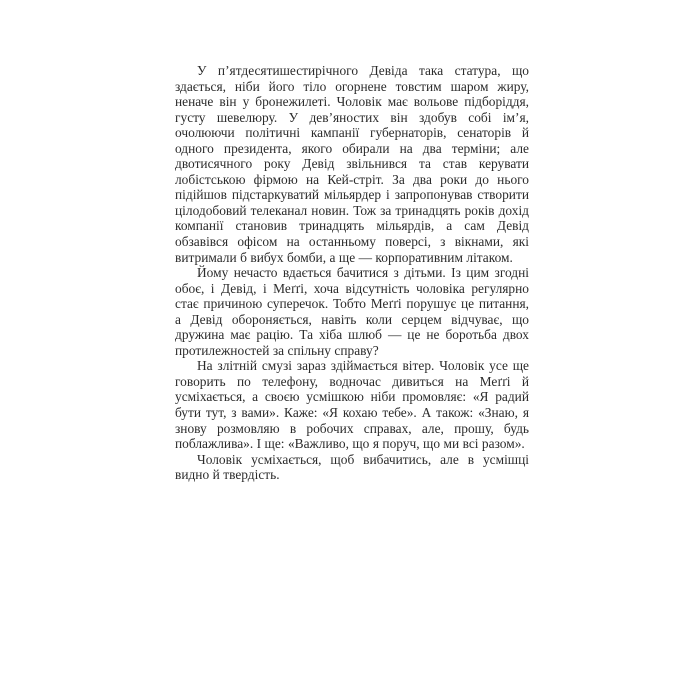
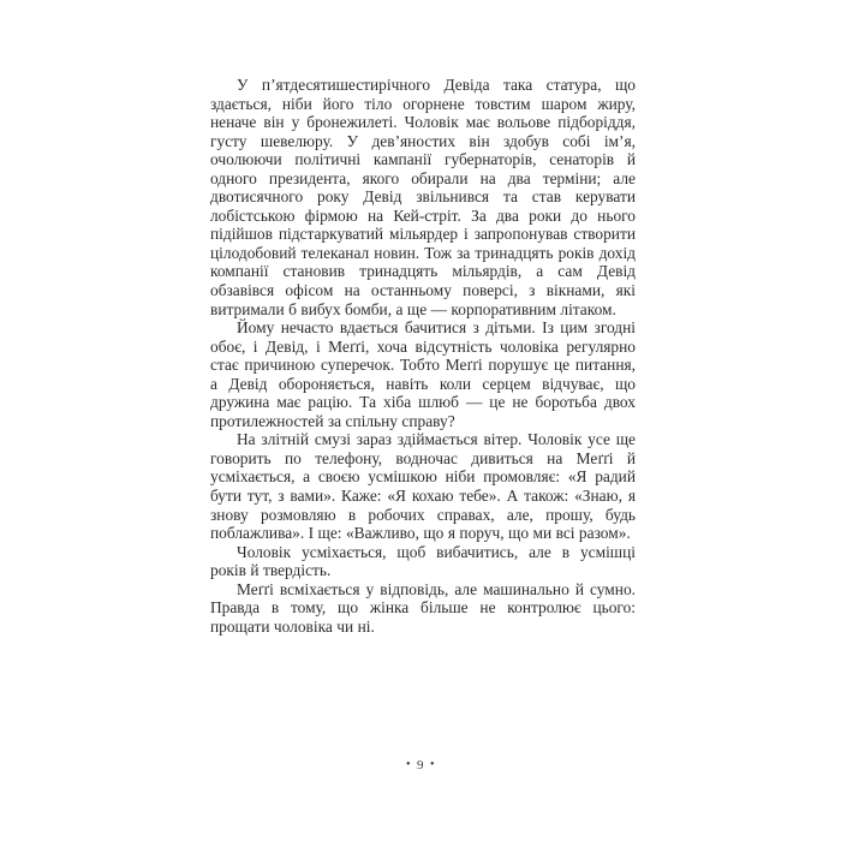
  У п’ятдесятишестирічного Девіда така статура, що здається, ніби його тіло огорнене товстим шаром жиру, неначе він у бронежилеті. Чоловік має вольове підборіддя, густу шевелюру. У дев’яностих він здобув собі ім’я, очолюючи політичні кампанії губернаторів, сенаторів й одного президента, якого обирали на два терміни; але двотисячного року Девід звільнився та став керувати лобістською фірмою на Кей-стріт. За два роки до нього підійшов підстаркуватий мільярдер і запропонував створити цілодобовий телеканал новин. Тож за тринадцять років дохід компанії становив тринадцять мільярдів, а сам Девід обзавівся офісом на останньому поверсі, з вікнами, які витримали б вибух бомби, а ще — корпоративним літаком.
  Йому нечасто вдається бачитися з дітьми. Із цим згодні обоє, і Девід, і Меґґі, хоча відсутність чоловіка регулярно стає причиною суперечок. Тобто Меґґі порушує це питання, а Девід обороняється, навіть коли серцем відчуває, що дружина має рацію. Та хіба шлюб — це не боротьба двох протилежностей за спільну справу?
  На злітній смузі зараз здіймається вітер. Чоловік усе ще говорить по телефону, водночас дивиться на Меґґі й усміхається, а своєю усмішкою ніби промовляє: «Я радий бути тут, з вами». Каже: «Я кохаю тебе». А також: «Знаю, я знову розмовляю в робочих справах, але, прошу, будь поблажлива». І ще: «Важливо, що я поруч, що ми всі разом».
- Чоловік усміхається, щоб вибачитись, але в усмішці видно й твердість.
+ Чоловік усміхається, щоб вибачитись, але в усмішці років й твердість.
+ Меґґі всміхається у відповідь, але машинально й сумно. Правда в тому, що жінка більше не контролює цього: прощати чоловіка чи ні.
+ • 9 •
